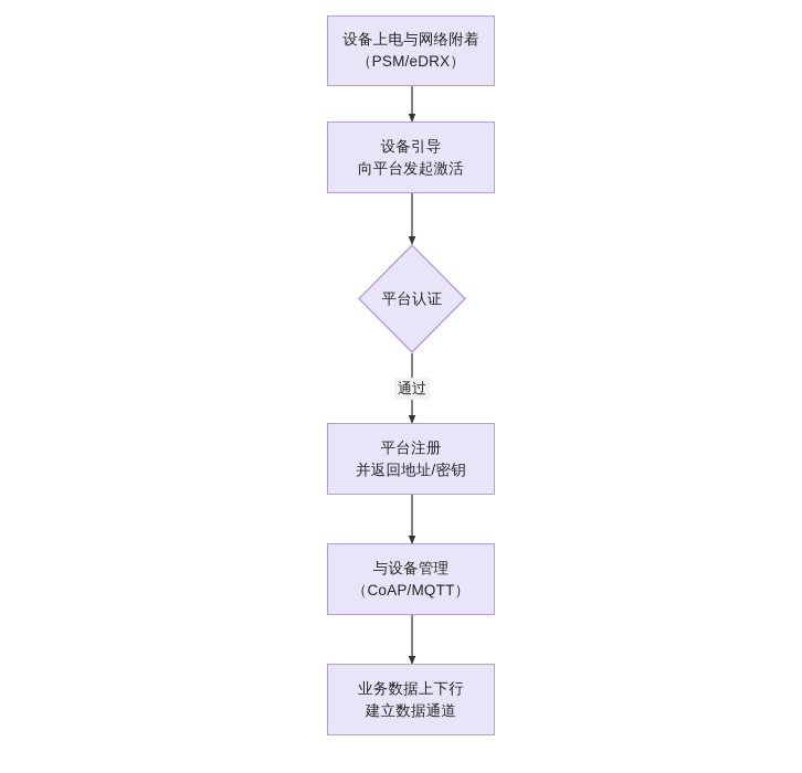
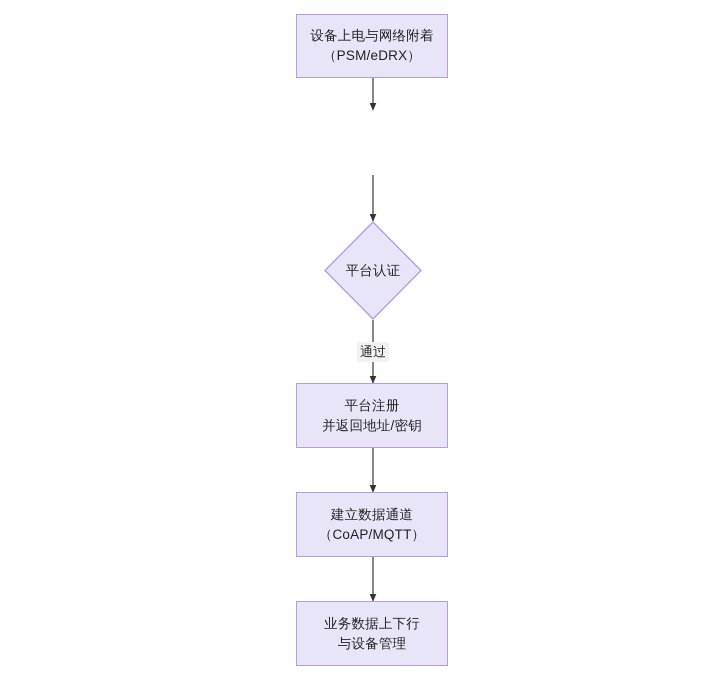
  通过
  设备上电与网络附着
  （PSM/eDRX）
- 设备引导
- 向平台发起激活
  平台认证
  平台注册
  并返回地址/密钥
- 与设备管理
+ 建立数据通道
  （CoAP/MQTT）
  业务数据上下行
- 建立数据通道
+ 与设备管理
